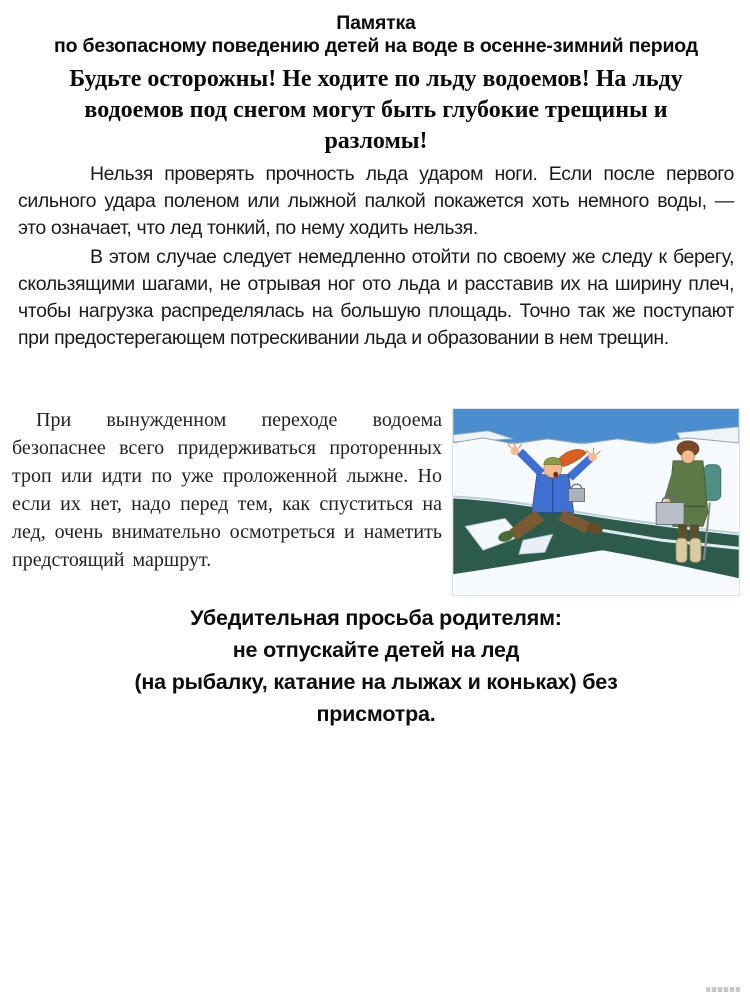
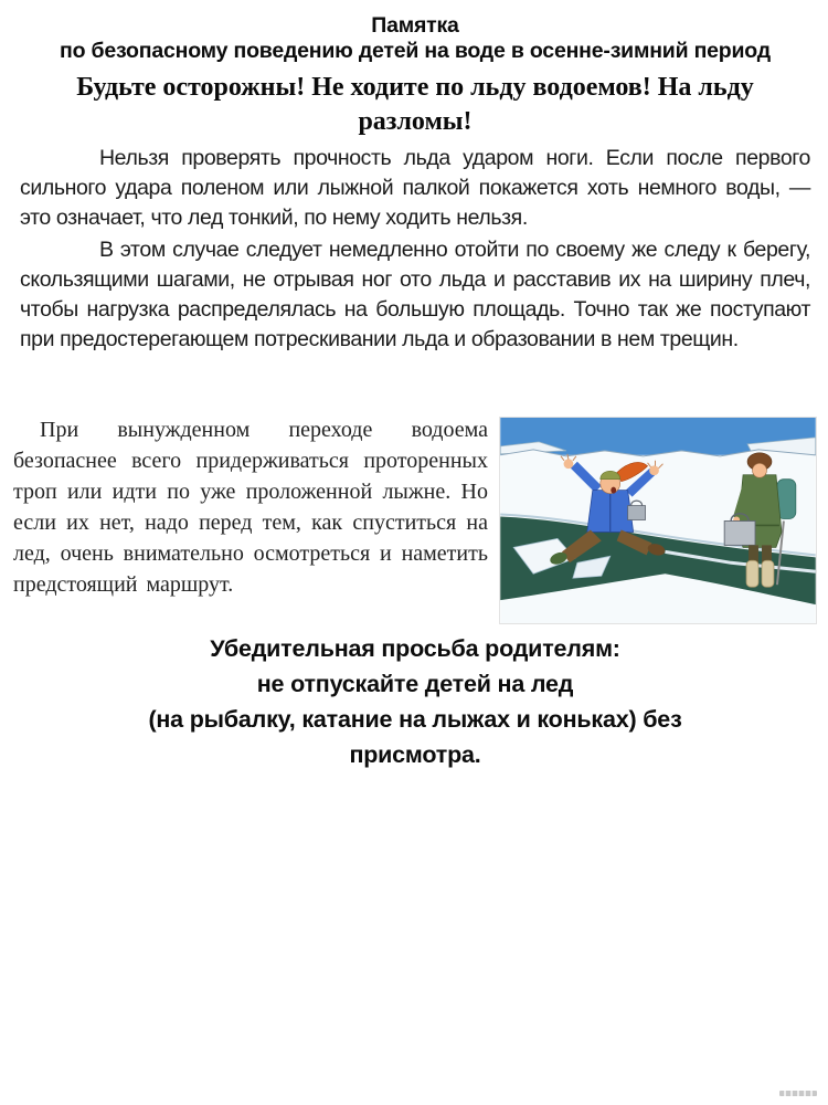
  Памятка
  по безопасному поведению детей на воде в осенне-зимний период
  Будьте осторожны! Не ходите по льду водоемов! На льду
- водоемов под снегом могут быть глубокие трещины и
  разломы!
  Нельзя проверять прочность льда ударом ноги. Если после первого сильного удара поленом или лыжной палкой покажется хоть немного воды, — это означает, что лед тонкий, по нему ходить нельзя.
  В этом случае следует немедленно отойти по своему же следу к берегу, скользящими шагами, не отрывая ног ото льда и расставив их на ширину плеч, чтобы нагрузка распределялась на большую площадь. Точно так же поступают при предостерегающем потрескивании льда и образовании в нем трещин.
  При вынужденном переходе водоема безопаснее всего придерживаться проторенных троп или идти по уже проложенной лыжне. Но если их нет, надо перед тем, как спуститься на лед, очень внимательно осмотреться и наметить предстоящий маршрут.
  Убедительная просьба родителям:
  не отпускайте детей на лед
  (на рыбалку, катание на лыжах и коньках) без
  присмотра.
